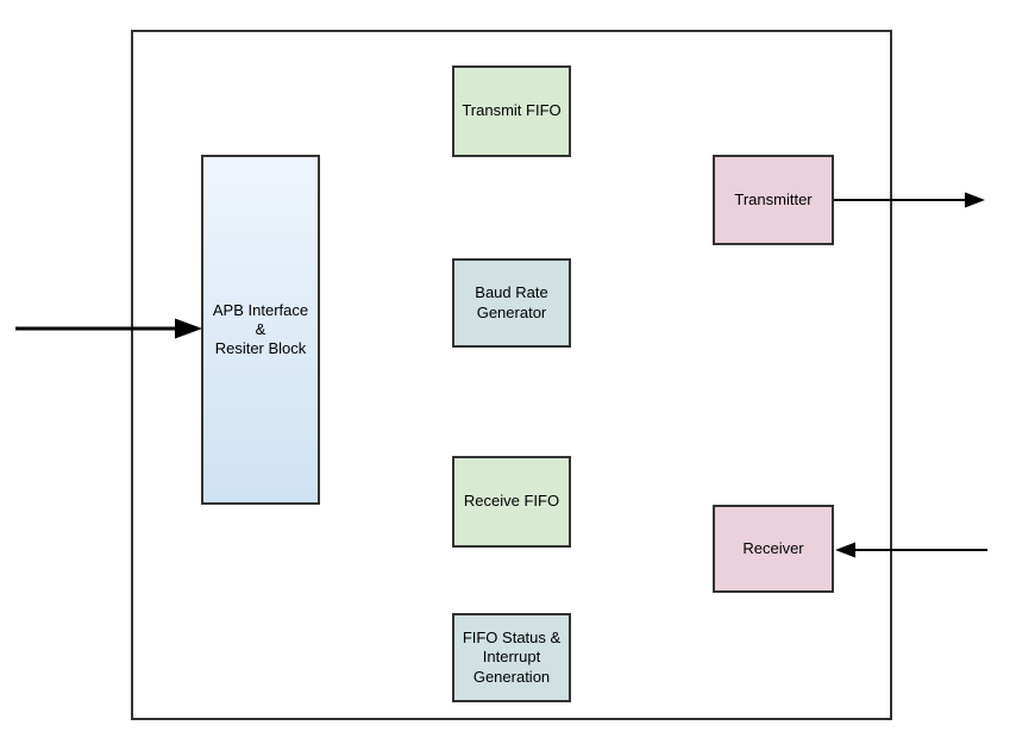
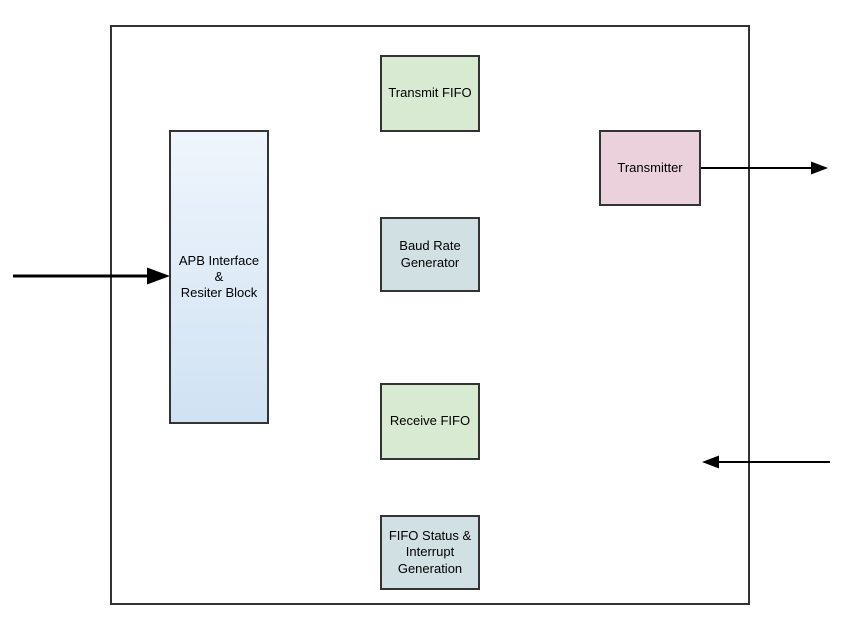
  APB Interface &
  Resiter Block
  Transmit FIFO
  Baud Rate
  Generator
  Receive FIFO
  FIFO Status &
  Interrupt
  Generation
  Transmitter
- Receiver
